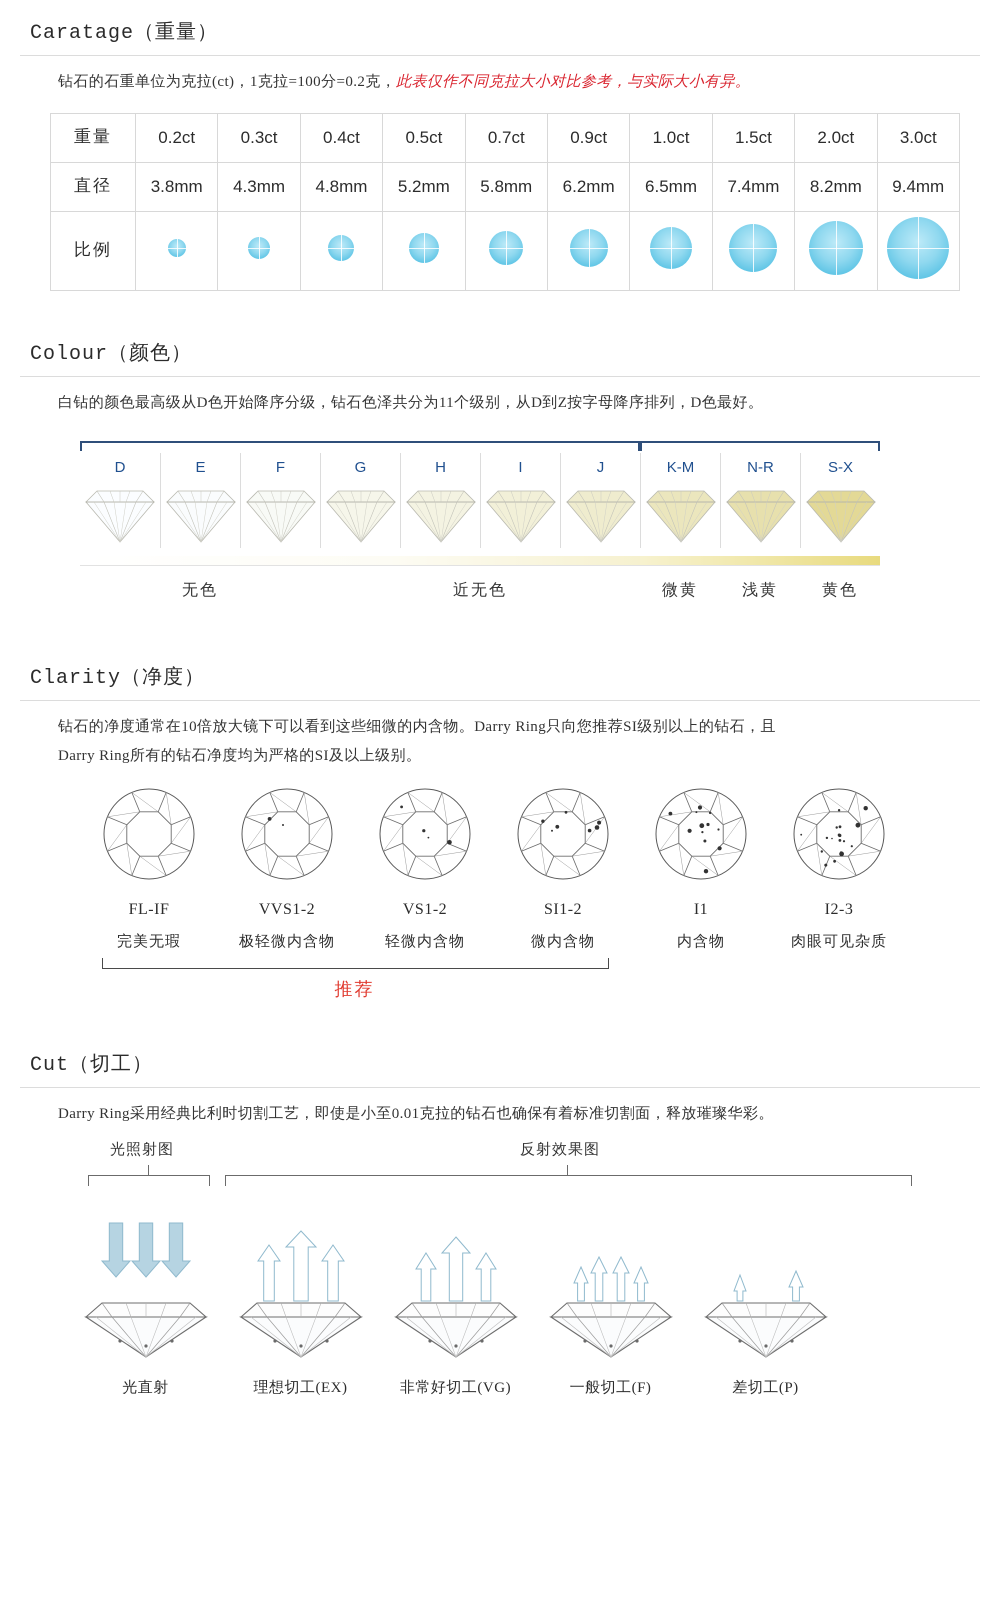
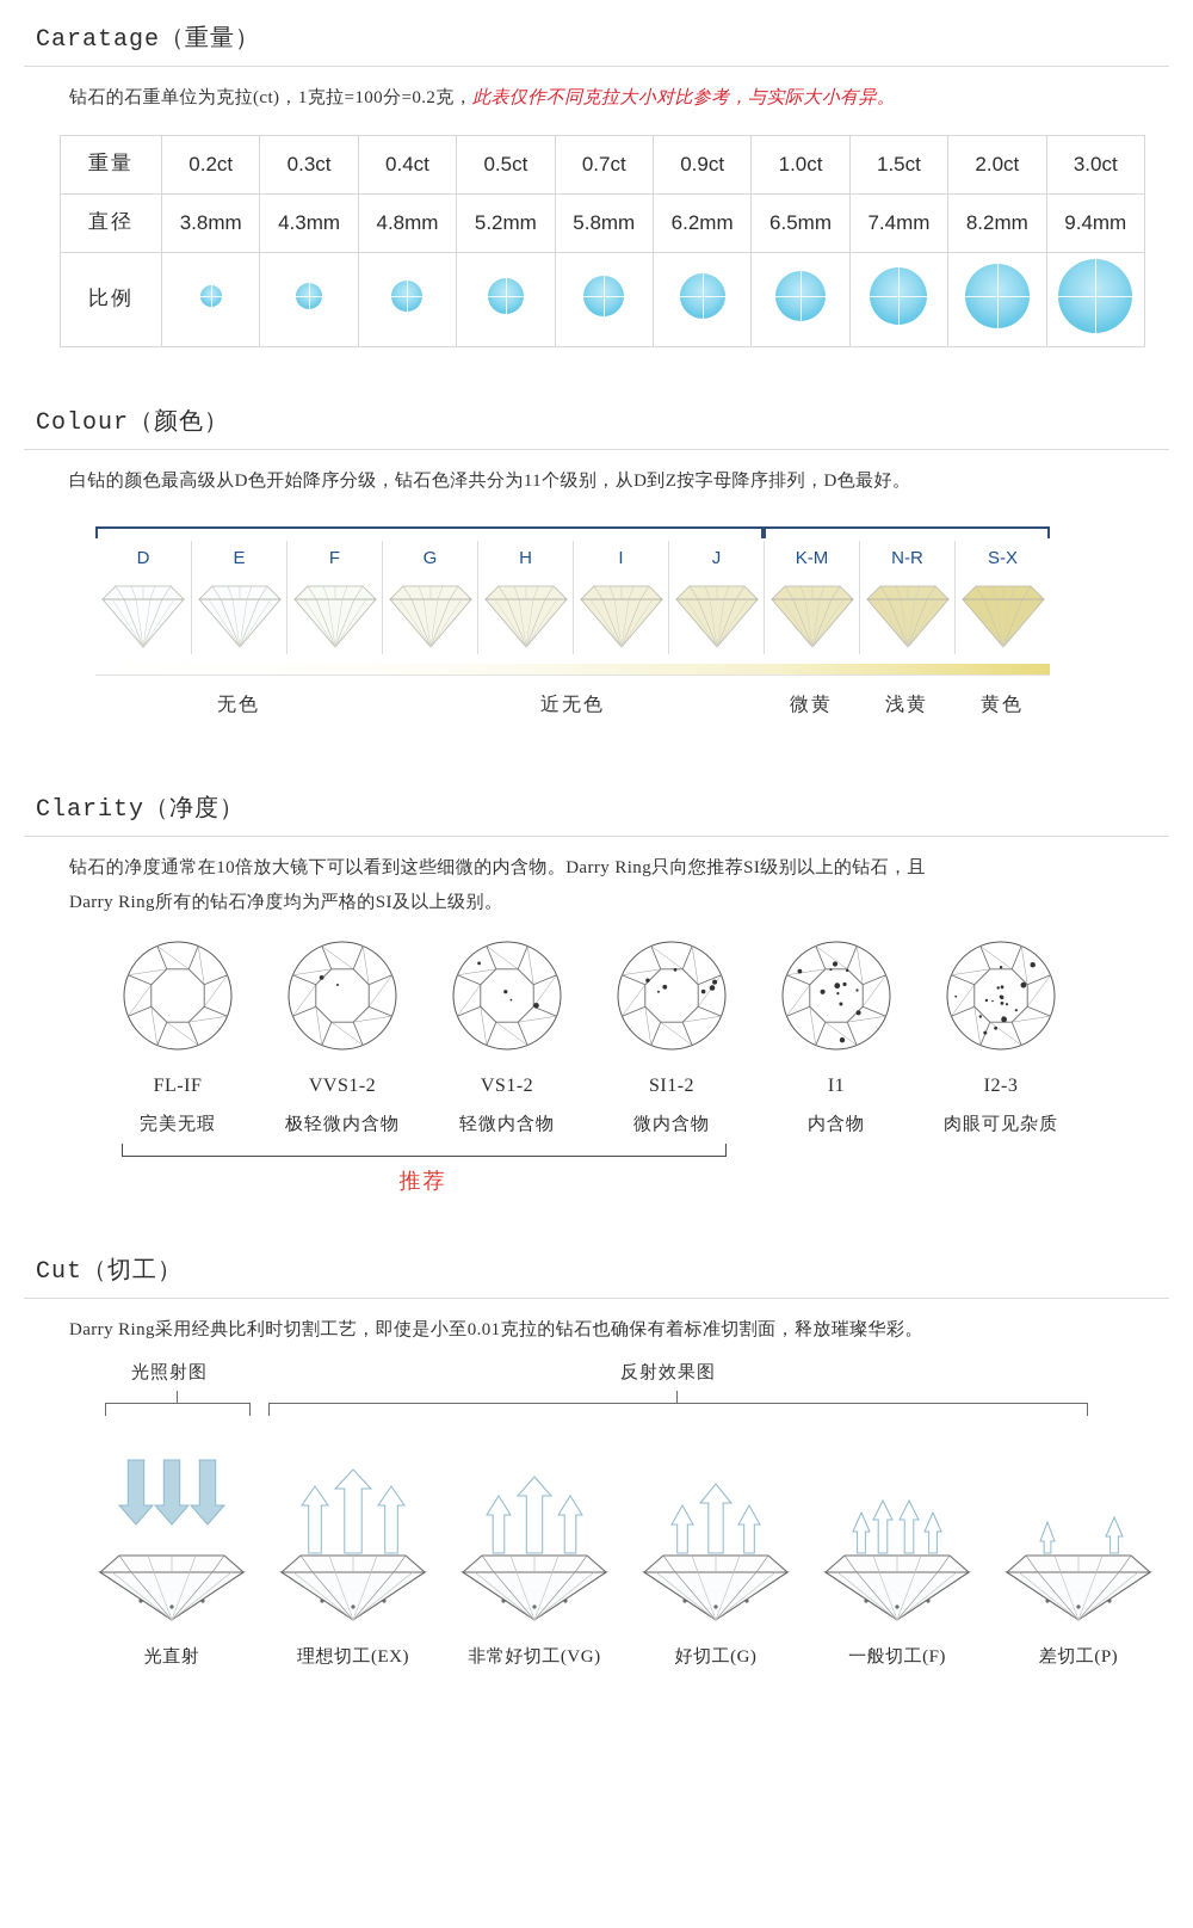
  Caratage（重量）
  钻石的石重单位为克拉(ct)，1克拉=100分=0.2克，此表仅作不同克拉大小对比参考，与实际大小有异。
  重量	0.2ct	0.3ct	0.4ct	0.5ct	0.7ct	0.9ct	1.0ct	1.5ct	2.0ct	3.0ct
  直径	3.8mm	4.3mm	4.8mm	5.2mm	5.8mm	6.2mm	6.5mm	7.4mm	8.2mm	9.4mm
  比例
  Colour（颜色）
  白钻的颜色最高级从D色开始降序分级，钻石色泽共分为11个级别，从D到Z按字母降序排列，D色最好。
  D
  E
  F
  G
  H
  I
  J
  K-M
  N-R
  S-X
  无色
  近无色
  微黄
  浅黄
  黄色
  Clarity（净度）
  钻石的净度通常在10倍放大镜下可以看到这些细微的内含物。Darry Ring只向您推荐SI级别以上的钻石，且
  Darry Ring所有的钻石净度均为严格的SI及以上级别。
  FL-IF
  完美无瑕
  VVS1-2
  极轻微内含物
  VS1-2
  轻微内含物
  SI1-2
  微内含物
  I1
  内含物
  I2-3
  肉眼可见杂质
  推荐
  Cut（切工）
  Darry Ring采用经典比利时切割工艺，即使是小至0.01克拉的钻石也确保有着标准切割面，释放璀璨华彩。
  光照射图
  反射效果图
  光直射
  理想切工(EX)
  非常好切工(VG)
+ 好切工(G)
  一般切工(F)
  差切工(P)
